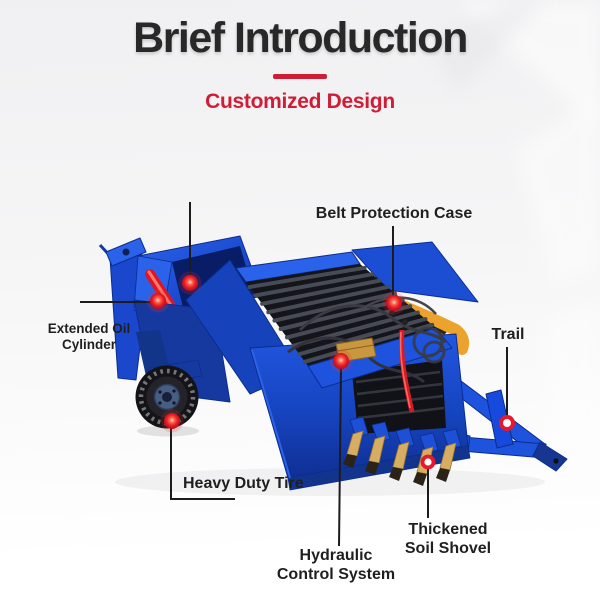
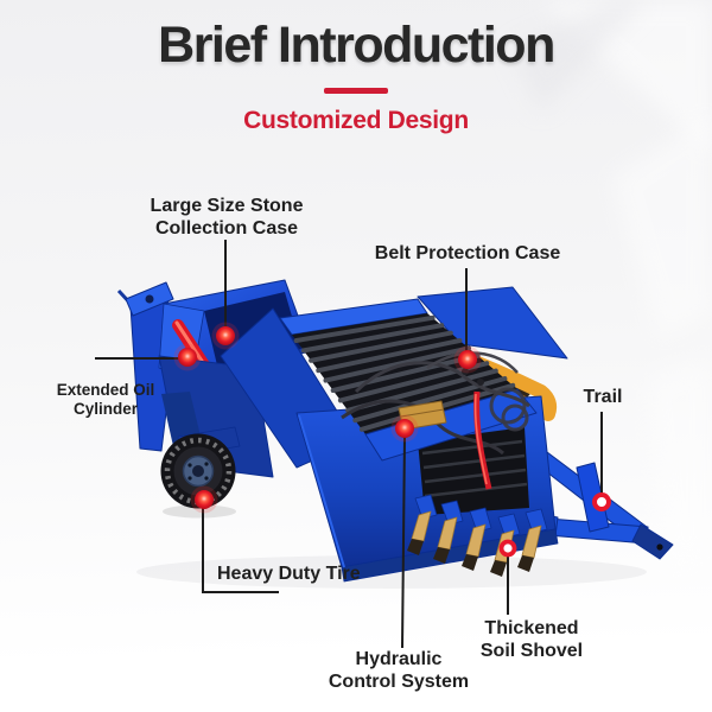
  Brief Introduction
  Customized Design
+ Large Size Stone
+ Collection Case
  Belt Protection Case
  Extended Oil
  Cylinder
  Heavy Duty Tire
  Hydraulic
  Control System
  Trail
  Thickened
  Soil Shovel
